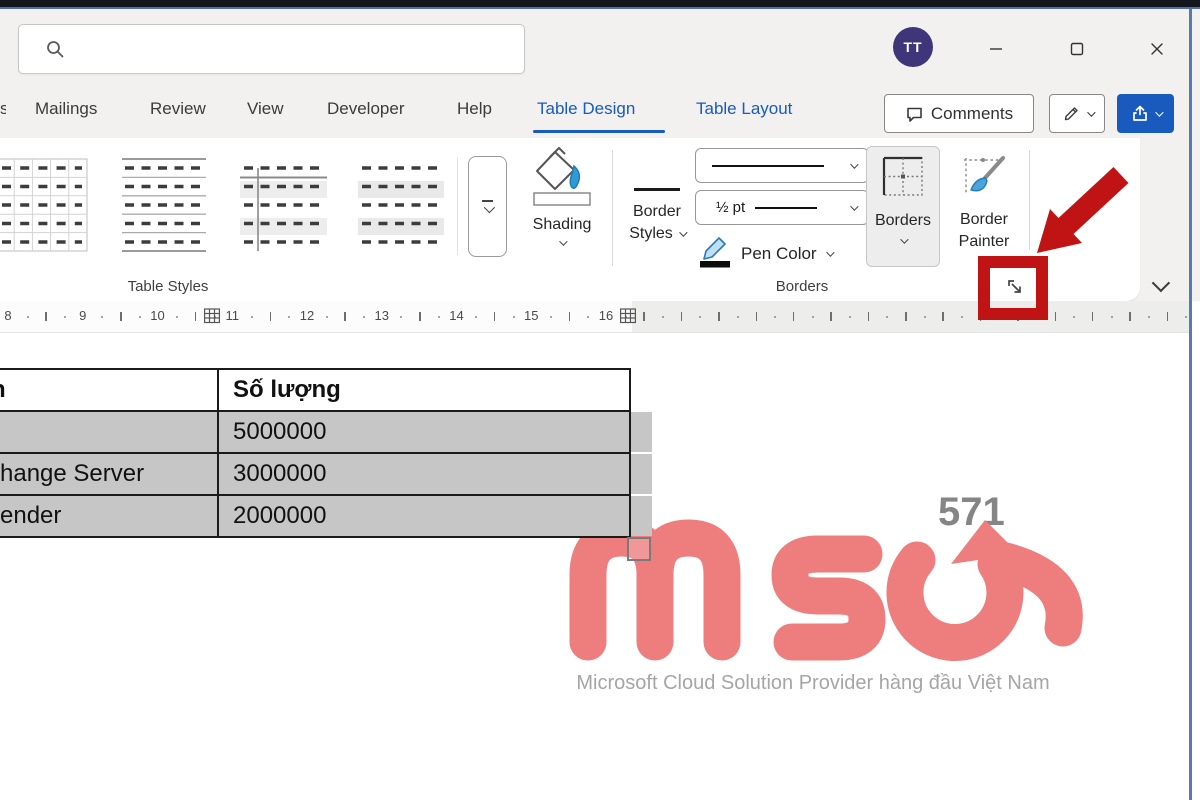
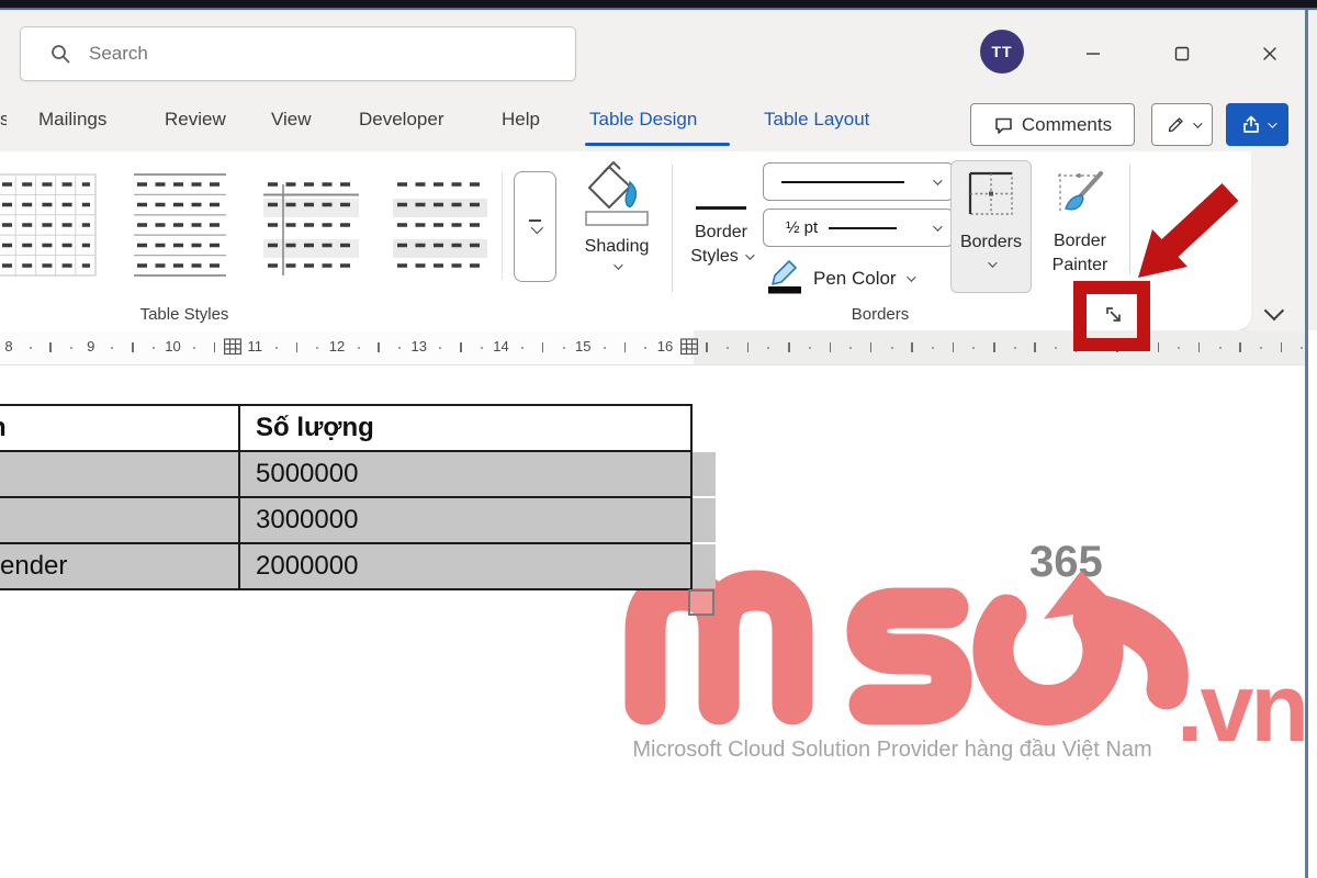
+ Search
  TT
  s
  Mailings
  Review
  View
  Developer
  Help
  Table Design
  Table Layout
  Comments
  Table Styles
  Shading
  Border
  Styles
  ½ pt
  Pen Color
  Borders
  Borders
  Border
  Painter
  8
  9
  10
  11
  12
  13
  14
  15
  16
- 571
+ 365
+ .vn
  Microsoft Cloud Solution Provider hàng đầu Việt Nam
  Số lượng
  5000000
- hange Server
  3000000
  ender
  2000000
